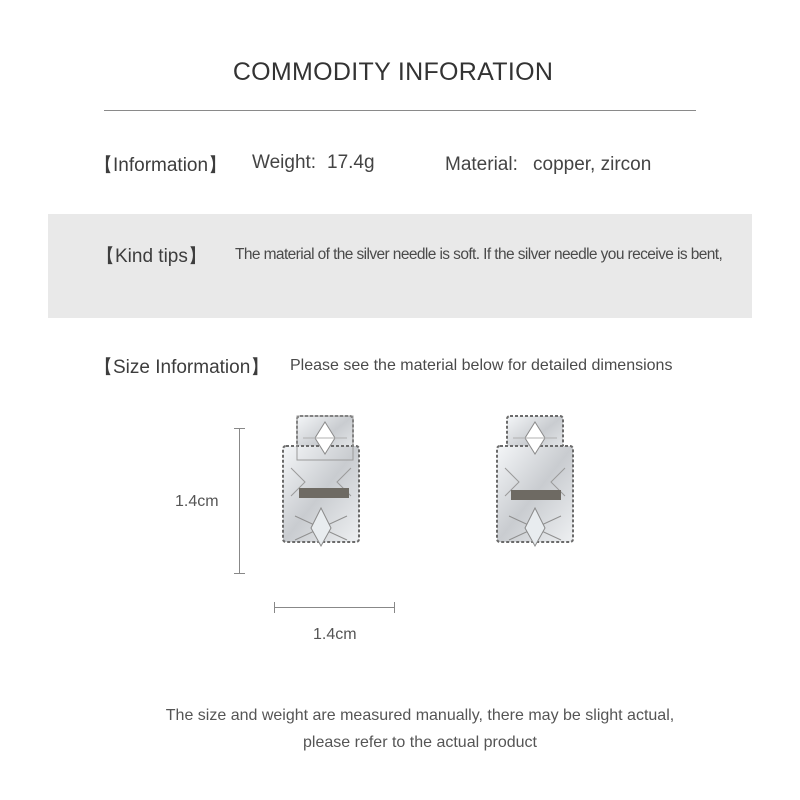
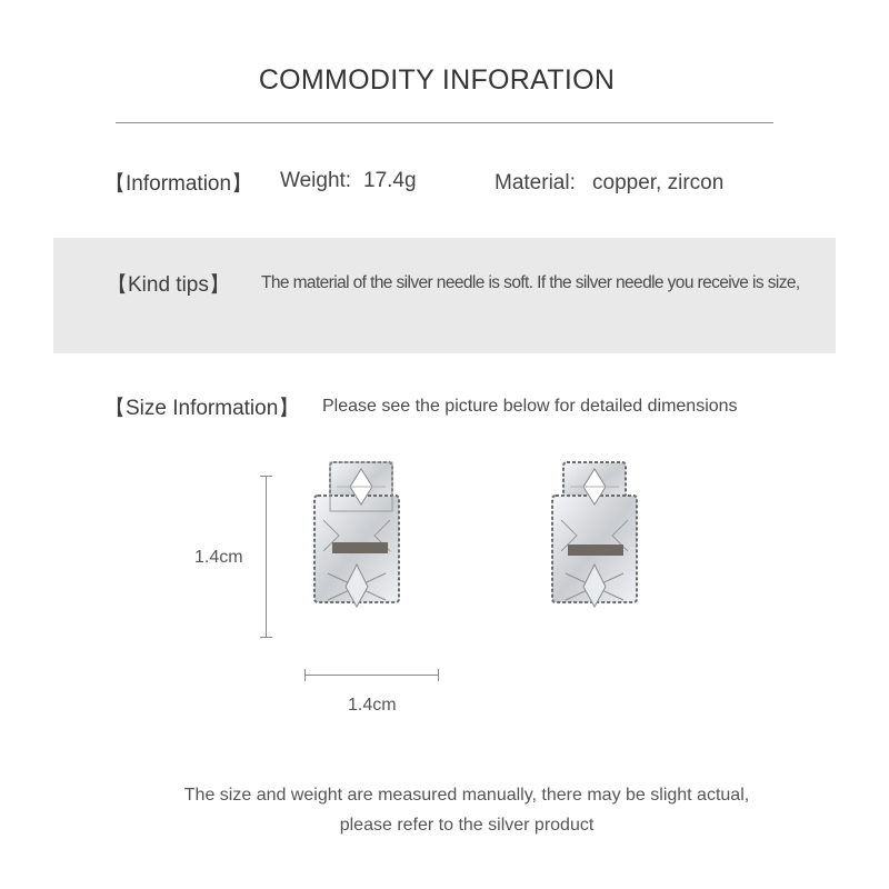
  COMMODITY INFORATION
  【Information】
  Weight:
  17.4g
  Material:
  copper, zircon
  【Kind tips】
- The material of the silver needle is soft. If the silver needle you receive is bent,
+ The material of the silver needle is soft. If the silver needle you receive is size,
  【Size Information】
- Please see the material below for detailed dimensions
+ Please see the picture below for detailed dimensions
  1.4cm
  1.4cm
  The size and weight are measured manually, there may be slight actual,
- please refer to the actual product
+ please refer to the silver product
